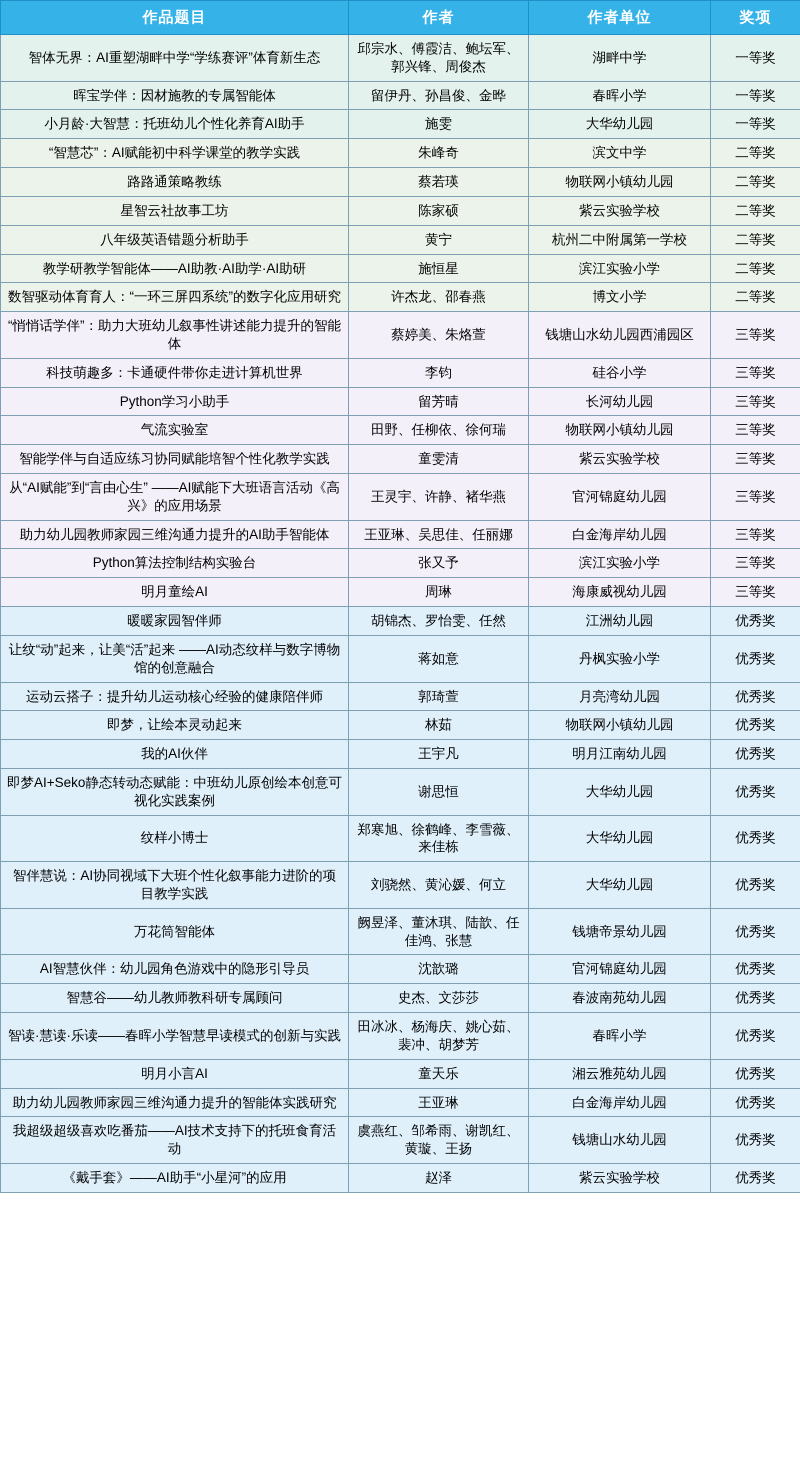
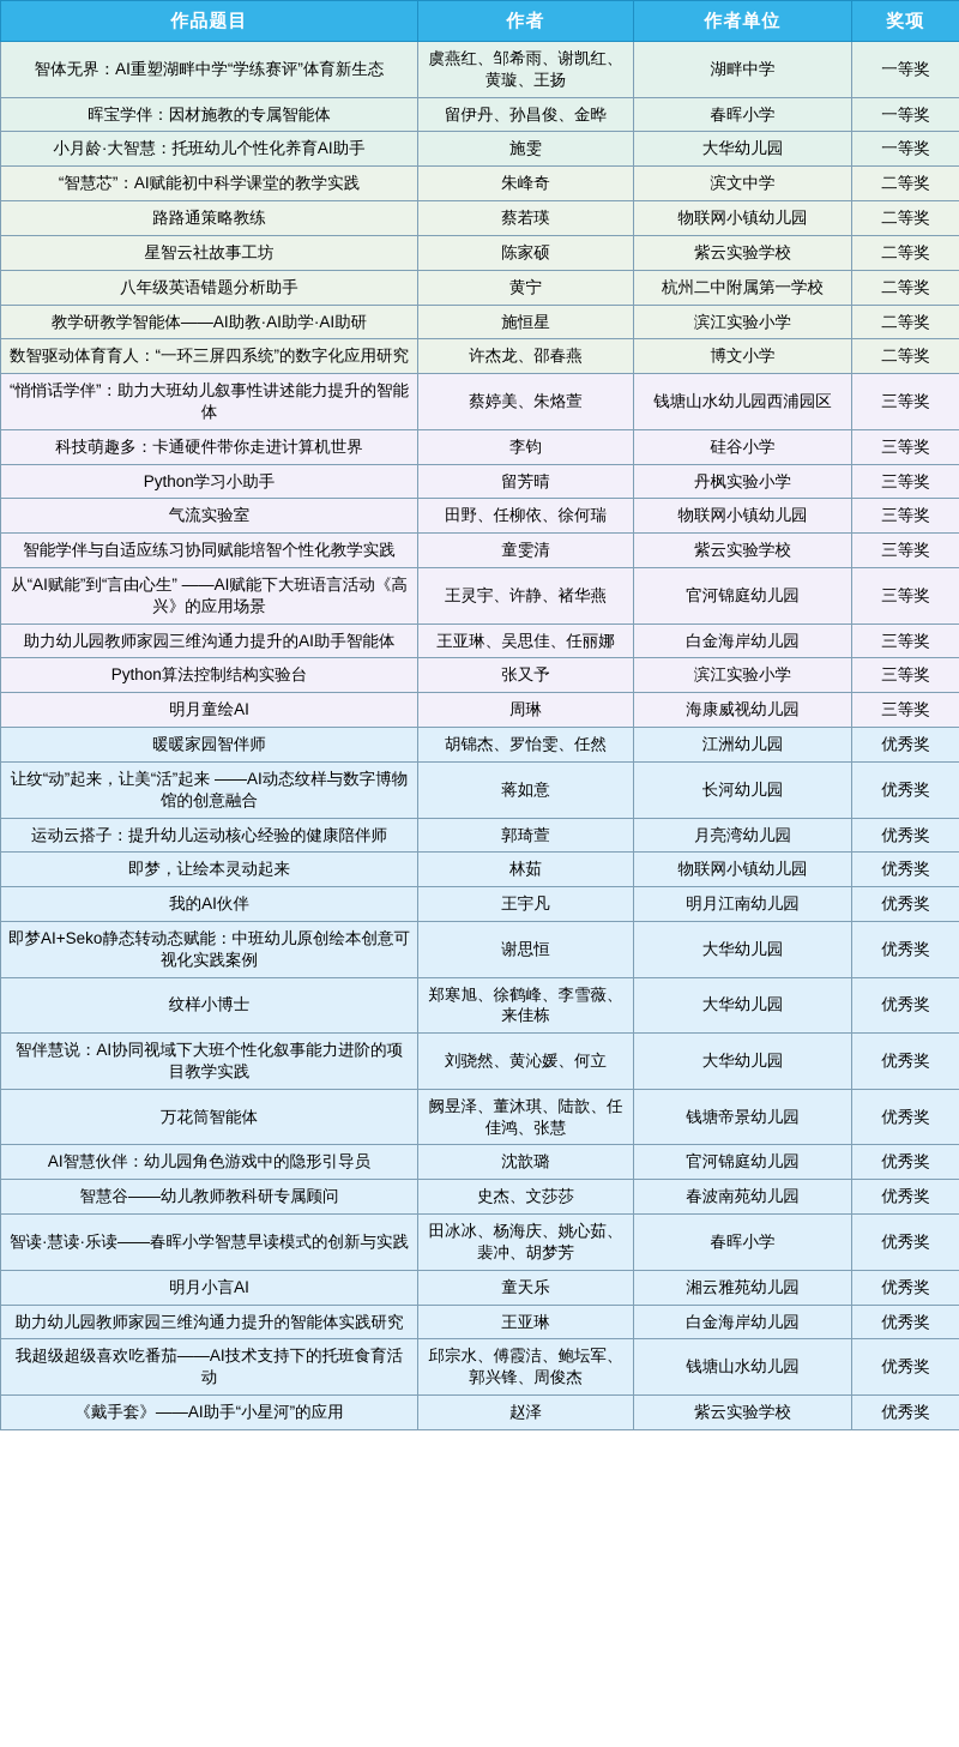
  作品题目	作者	作者单位	奖项
- 智体无界：AI重塑湖畔中学“学练赛评”体育新生态	邱宗水、傅霞洁、鲍坛军、郭兴锋、周俊杰	湖畔中学	一等奖
+ 智体无界：AI重塑湖畔中学“学练赛评”体育新生态	虞燕红、邹希雨、谢凯红、黄璇、王扬	湖畔中学	一等奖
  晖宝学伴：因材施教的专属智能体	留伊丹、孙昌俊、金晔	春晖小学	一等奖
  小月龄·大智慧：托班幼儿个性化养育AI助手	施雯	大华幼儿园	一等奖
  “智慧芯”：AI赋能初中科学课堂的教学实践	朱峰奇	滨文中学	二等奖
  路路通策略教练	蔡若瑛	物联网小镇幼儿园	二等奖
  星智云社故事工坊	陈家硕	紫云实验学校	二等奖
  八年级英语错题分析助手	黄宁	杭州二中附属第一学校	二等奖
  教学研教学智能体——AI助教·AI助学·AI助研	施恒星	滨江实验小学	二等奖
  数智驱动体育育人：“一环三屏四系统”的数字化应用研究	许杰龙、邵春燕	博文小学	二等奖
  “悄悄话学伴”：助力大班幼儿叙事性讲述能力提升的智能体	蔡婷美、朱烙萱	钱塘山水幼儿园西浦园区	三等奖
  科技萌趣多：卡通硬件带你走进计算机世界	李钧	硅谷小学	三等奖
- Python学习小助手	留芳晴	长河幼儿园	三等奖
+ Python学习小助手	留芳晴	丹枫实验小学	三等奖
  气流实验室	田野、任柳依、徐何瑞	物联网小镇幼儿园	三等奖
  智能学伴与自适应练习协同赋能培智个性化教学实践	童雯清	紫云实验学校	三等奖
  从“AI赋能”到“言由心生” ——AI赋能下大班语言活动《高兴》的应用场景	王灵宇、许静、褚华燕	官河锦庭幼儿园	三等奖
  助力幼儿园教师家园三维沟通力提升的AI助手智能体	王亚琳、吴思佳、任丽娜	白金海岸幼儿园	三等奖
  Python算法控制结构实验台	张又予	滨江实验小学	三等奖
  明月童绘AI	周琳	海康威视幼儿园	三等奖
  暖暖家园智伴师	胡锦杰、罗怡雯、任然	江洲幼儿园	优秀奖
- 让纹“动”起来，让美“活”起来 ——AI动态纹样与数字博物馆的创意融合	蒋如意	丹枫实验小学	优秀奖
+ 让纹“动”起来，让美“活”起来 ——AI动态纹样与数字博物馆的创意融合	蒋如意	长河幼儿园	优秀奖
  运动云搭子：提升幼儿运动核心经验的健康陪伴师	郭琦萱	月亮湾幼儿园	优秀奖
  即梦，让绘本灵动起来	林茹	物联网小镇幼儿园	优秀奖
  我的AI伙伴	王宇凡	明月江南幼儿园	优秀奖
  即梦AI+Seko静态转动态赋能：中班幼儿原创绘本创意可视化实践案例	谢思恒	大华幼儿园	优秀奖
  纹样小博士	郑寒旭、徐鹤峰、李雪薇、来佳栋	大华幼儿园	优秀奖
  智伴慧说：AI协同视域下大班个性化叙事能力进阶的项目教学实践	刘骁然、黄沁媛、何立	大华幼儿园	优秀奖
  万花筒智能体	阙昱泽、董沐琪、陆歆、任佳鸿、张慧	钱塘帝景幼儿园	优秀奖
  AI智慧伙伴：幼儿园角色游戏中的隐形引导员	沈歆璐	官河锦庭幼儿园	优秀奖
  智慧谷——幼儿教师教科研专属顾问	史杰、文莎莎	春波南苑幼儿园	优秀奖
  智读·慧读·乐读——春晖小学智慧早读模式的创新与实践	田冰冰、杨海庆、姚心茹、裴冲、胡梦芳	春晖小学	优秀奖
  明月小言AI	童天乐	湘云雅苑幼儿园	优秀奖
  助力幼儿园教师家园三维沟通力提升的智能体实践研究	王亚琳	白金海岸幼儿园	优秀奖
- 我超级超级喜欢吃番茄——AI技术支持下的托班食育活动	虞燕红、邹希雨、谢凯红、黄璇、王扬	钱塘山水幼儿园	优秀奖
+ 我超级超级喜欢吃番茄——AI技术支持下的托班食育活动	邱宗水、傅霞洁、鲍坛军、郭兴锋、周俊杰	钱塘山水幼儿园	优秀奖
  《戴手套》——AI助手“小星河”的应用	赵泽	紫云实验学校	优秀奖
